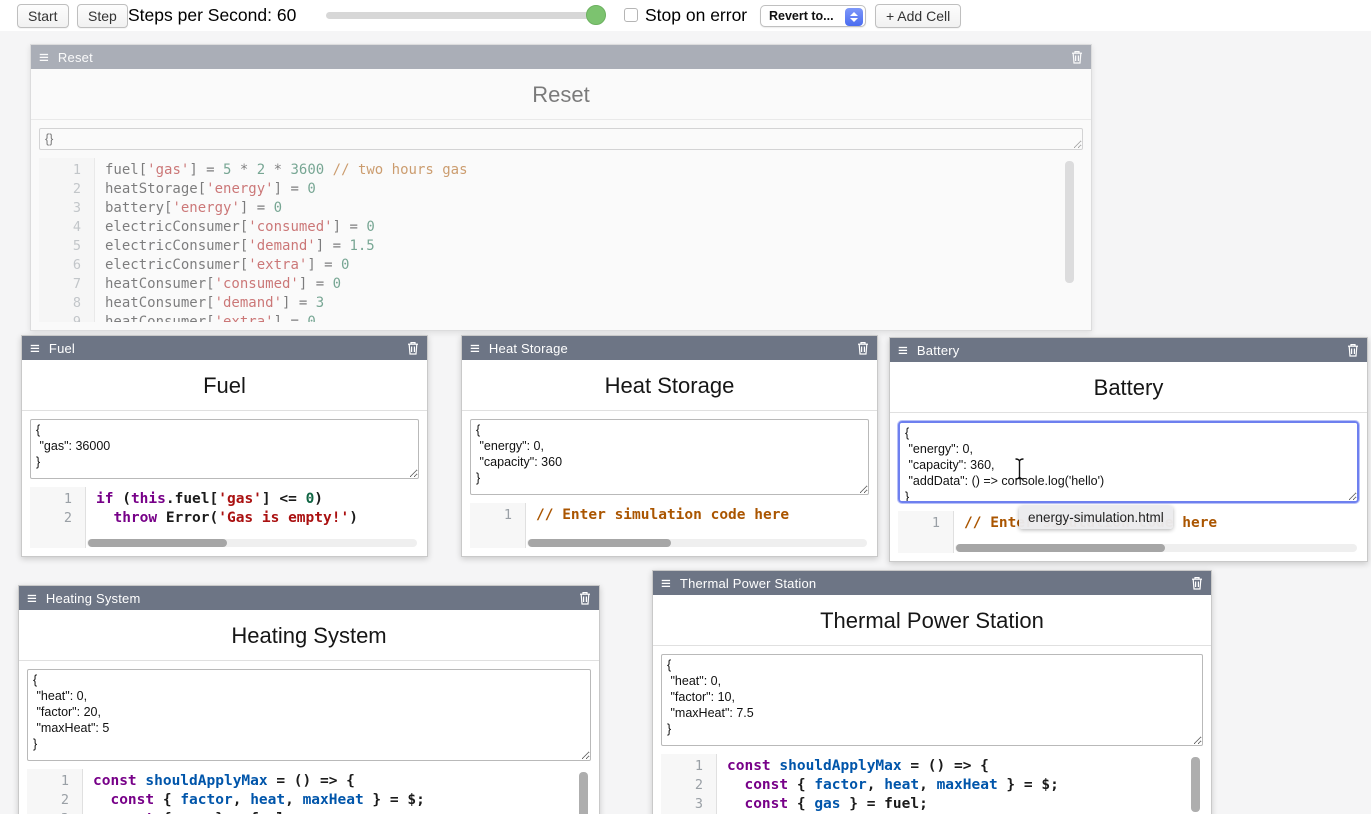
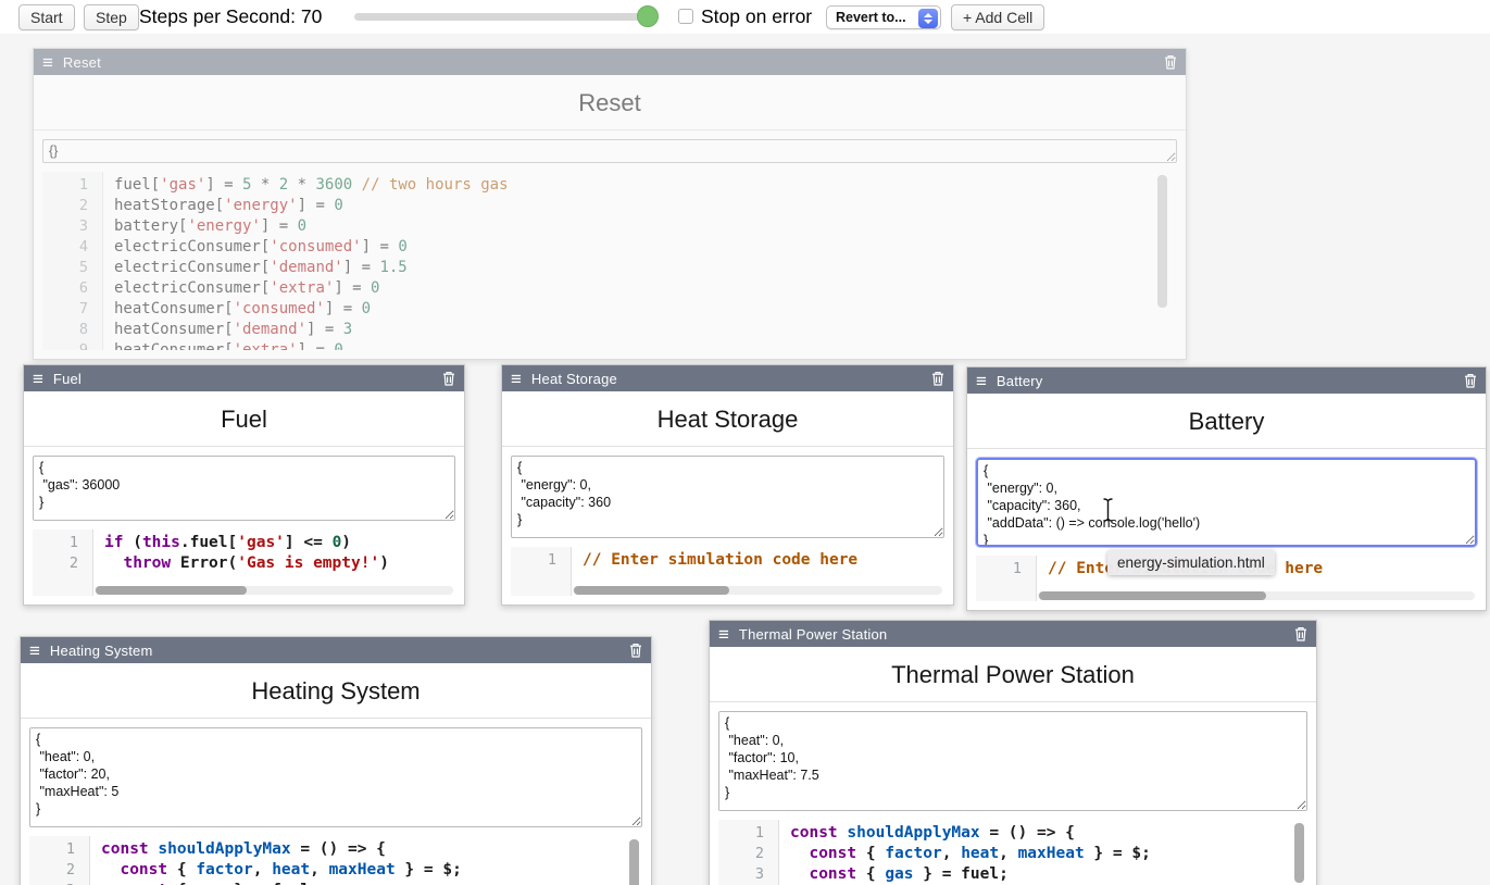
  Start
  Step
- Steps per Second: 60
+ Steps per Second: 70
  Stop on error
  Revert to...
  + Add Cell
  ≡
  Reset
  Reset
  {}
  1
  2
  3
  4
  5
  6
  7
  8
  fuel['gas'] = 5 * 2 * 3600 // two hours gas
  heatStorage['energy'] = 0
  battery['energy'] = 0
  electricConsumer['consumed'] = 0
  electricConsumer['demand'] = 1.5
  electricConsumer['extra'] = 0
  heatConsumer['consumed'] = 0
  heatConsumer['demand'] = 3
  ≡
  Fuel
  Fuel
  {
  "gas": 36000
  }
  1
  2
  if (this.fuel['gas'] <= 0)
  throw Error('Gas is empty!')
  ≡
  Heat Storage
  Heat Storage
  {
  "energy": 0,
  "capacity": 360
  }
  1
  // Enter simulation code here
  ≡
  Battery
  Battery
  {
  "energy": 0,
  "capacity": 360,
  "addData": () => console.log('hello')
  1
  energy-simulation.html
  ≡
  Heating System
  Heating System
  {
  "heat": 0,
  "factor": 20,
  "maxHeat": 5
  }
  1
  2
  const shouldApplyMax = () => {
  const { factor, heat, maxHeat } = $;
  ≡
  Thermal Power Station
  Thermal Power Station
  {
  "heat": 0,
  "factor": 10,
  "maxHeat": 7.5
  }
  1
  2
  3
  const shouldApplyMax = () => {
  const { factor, heat, maxHeat } = $;
  const { gas } = fuel;
